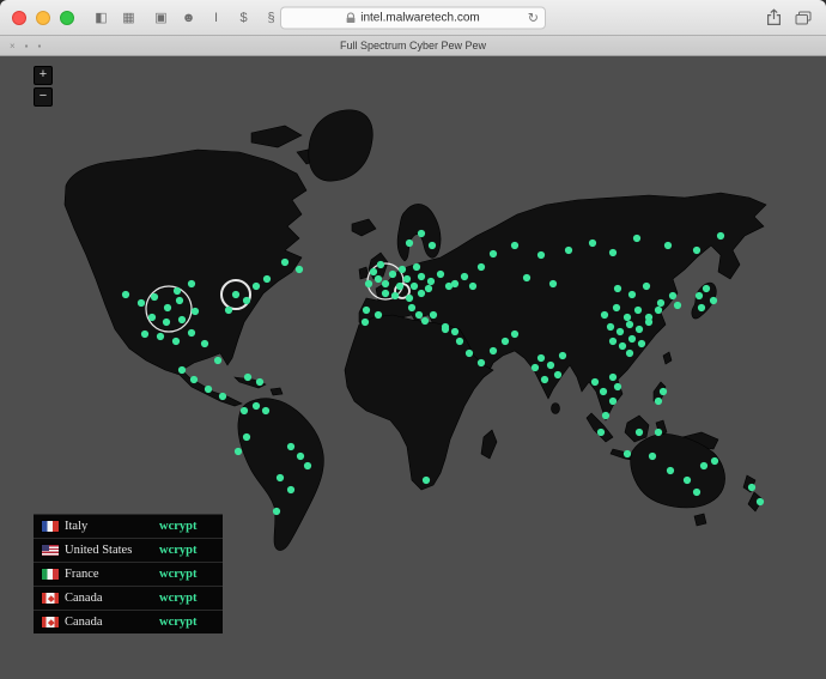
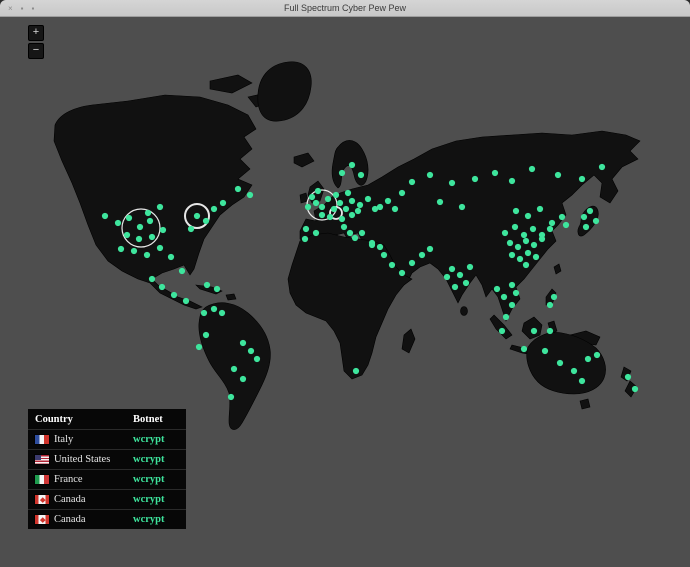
- ◧
- ▦
- ▣
- ☻
- I
- $
- §
- intel.malwaretech.com
- ↻
  ×
  ▪
  ▪
  Full Spectrum Cyber Pew Pew
  +
  −
+ Country
+ Botnet
  Italy
  wcrypt
  United States
  wcrypt
  France
  wcrypt
  Canada
  wcrypt
  Canada
  wcrypt
